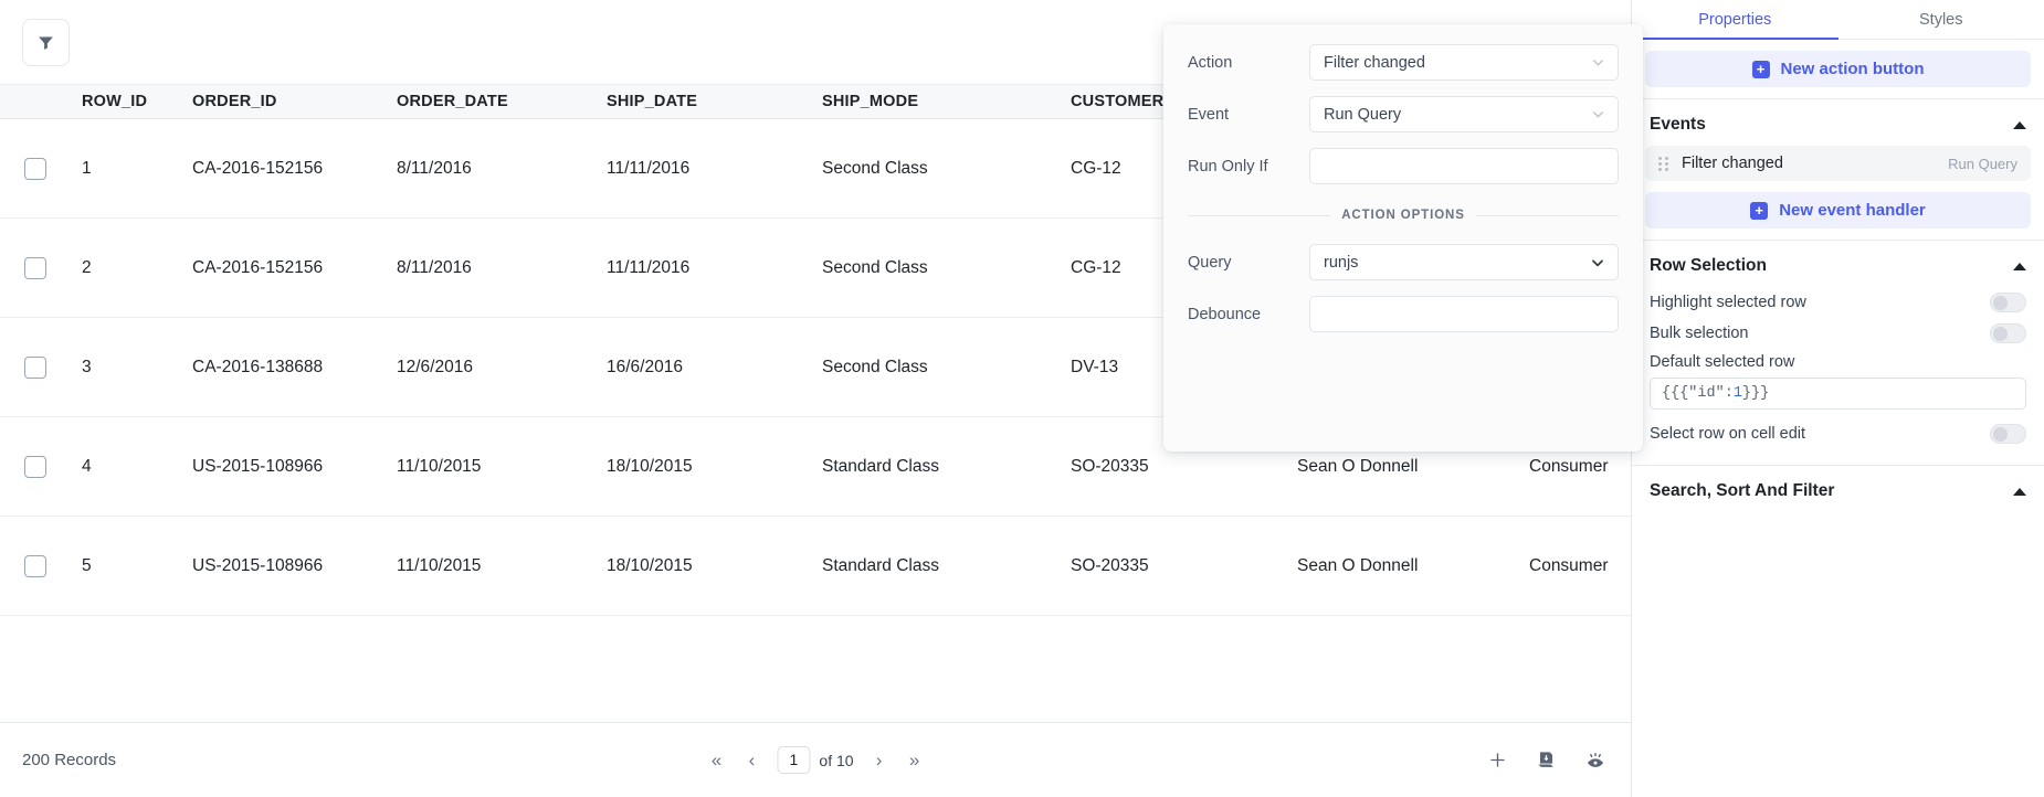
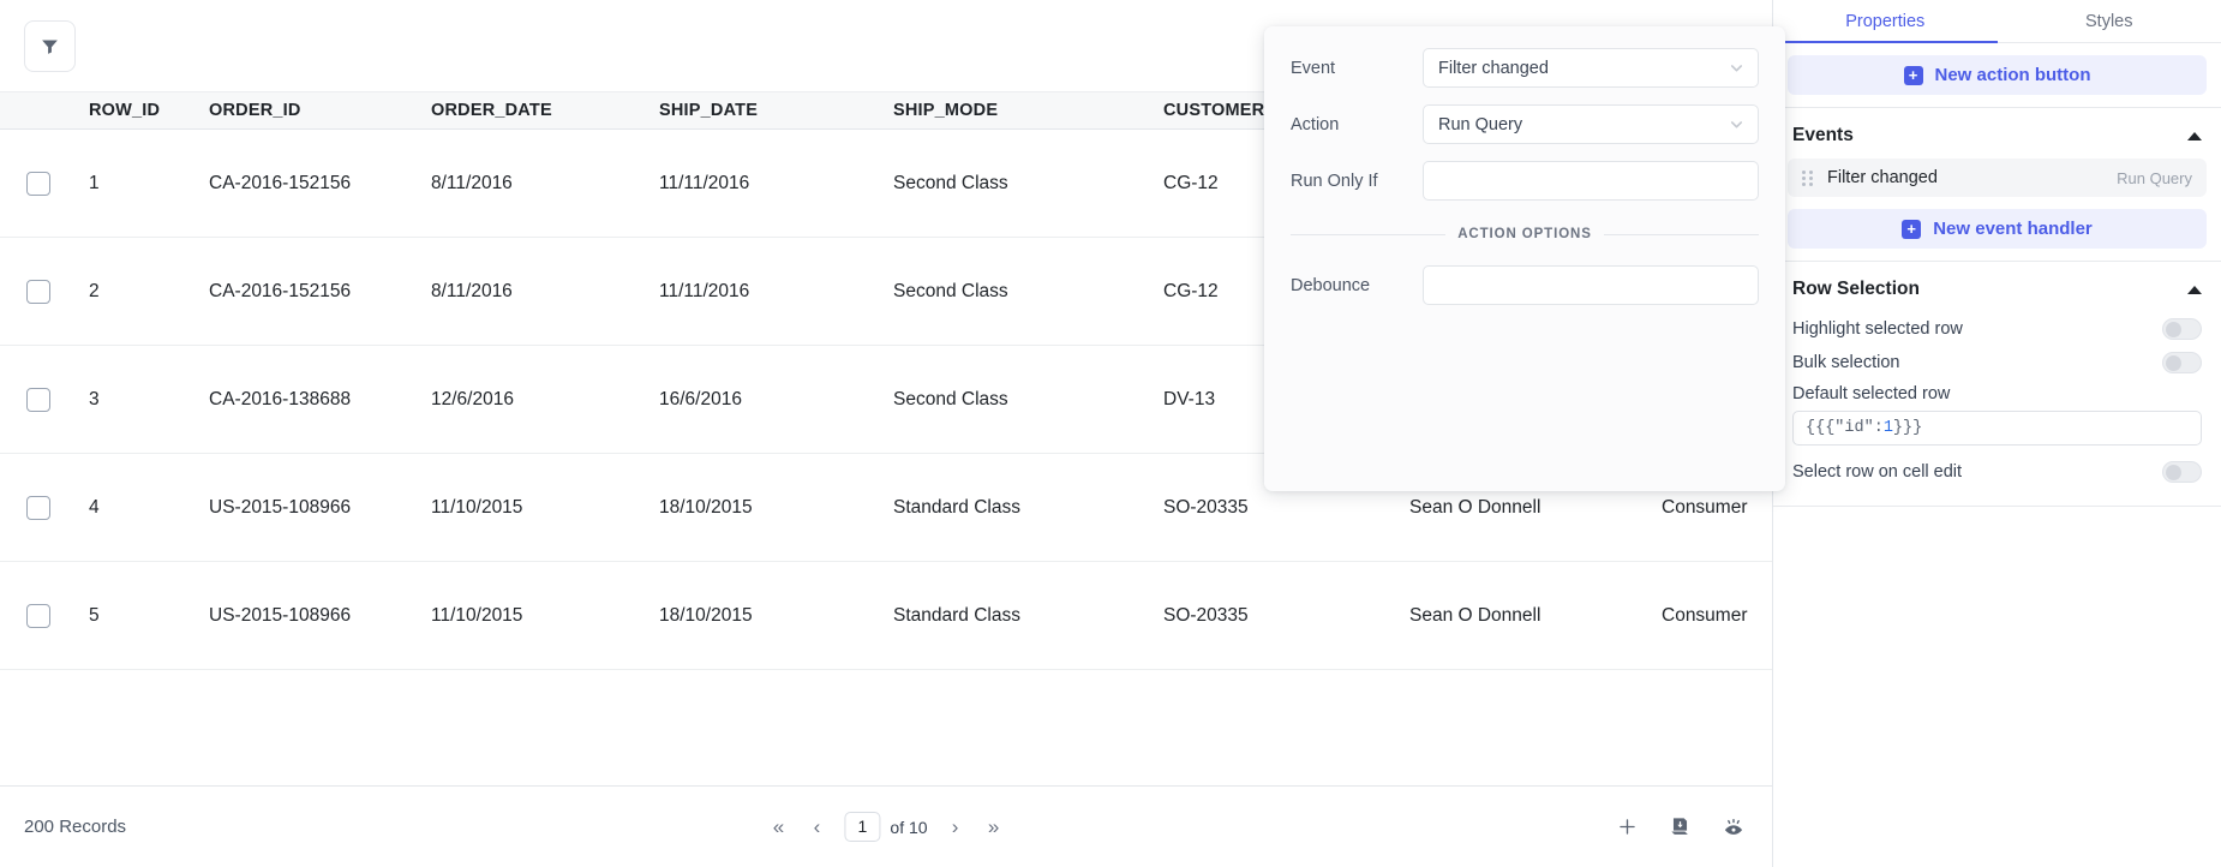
  ROW_ID
  ORDER_ID
  ORDER_DATE
  SHIP_DATE
  SHIP_MODE
  CUSTOMER
  1
  CA-2016-152156
  8/11/2016
  11/11/2016
  Second Class
  CG-12
  2
  CA-2016-152156
  8/11/2016
  11/11/2016
  Second Class
  CG-12
  3
  CA-2016-138688
  12/6/2016
  16/6/2016
  Second Class
  DV-13
  4
  US-2015-108966
  11/10/2015
  18/10/2015
  Standard Class
  SO-20335
  Sean O Donnell
  Consumer
  5
  US-2015-108966
  11/10/2015
  18/10/2015
  Standard Class
  SO-20335
  Sean O Donnell
  Consumer
  200 Records
  «
  ‹
  1
  of 10
  ›
  »
- Action
+ Event
  Filter changed
- Event
+ Action
  Run Query
  Run Only If
  ACTION OPTIONS
- Query
- runjs
  Debounce
  Properties
  Styles
  +
  New action button
  Events
  Filter changed
  Run Query
  +
  New event handler
  Row Selection
  Highlight selected row
  Bulk selection
  Default selected row
  {{{"id":
  1
  }}}
  Select row on cell edit
- Search, Sort And Filter
